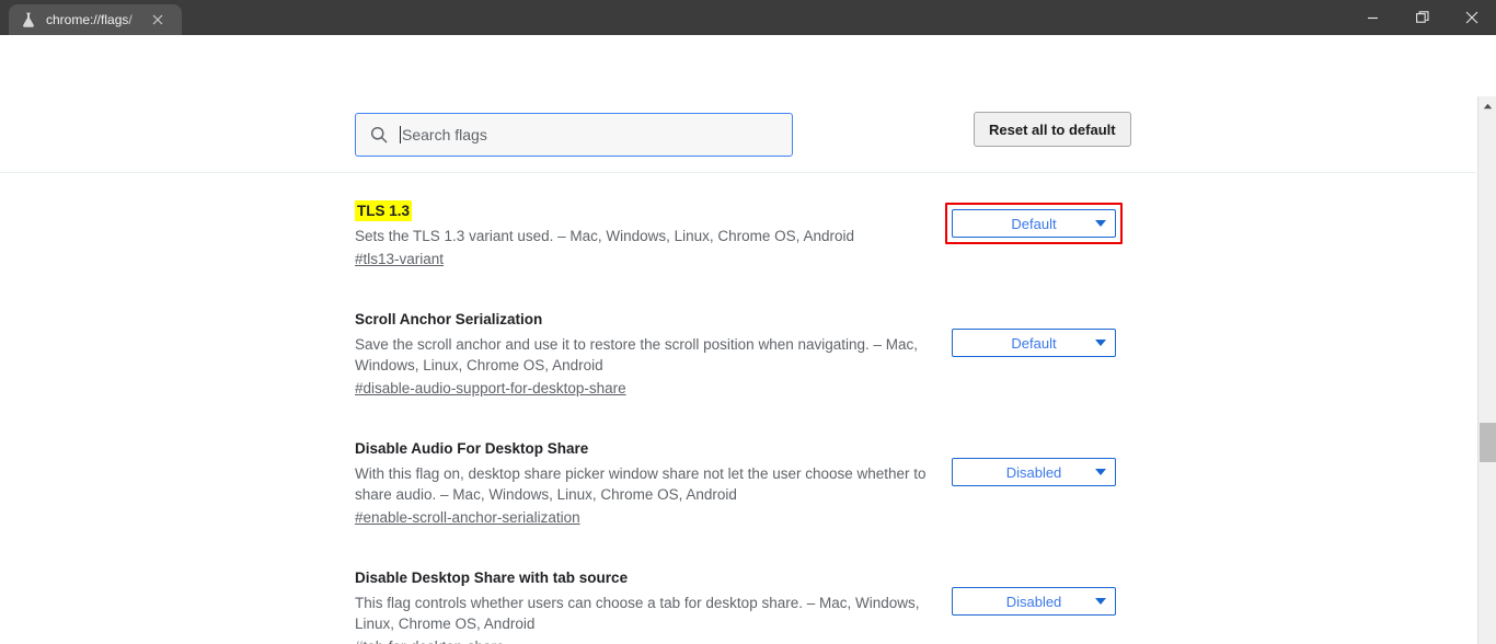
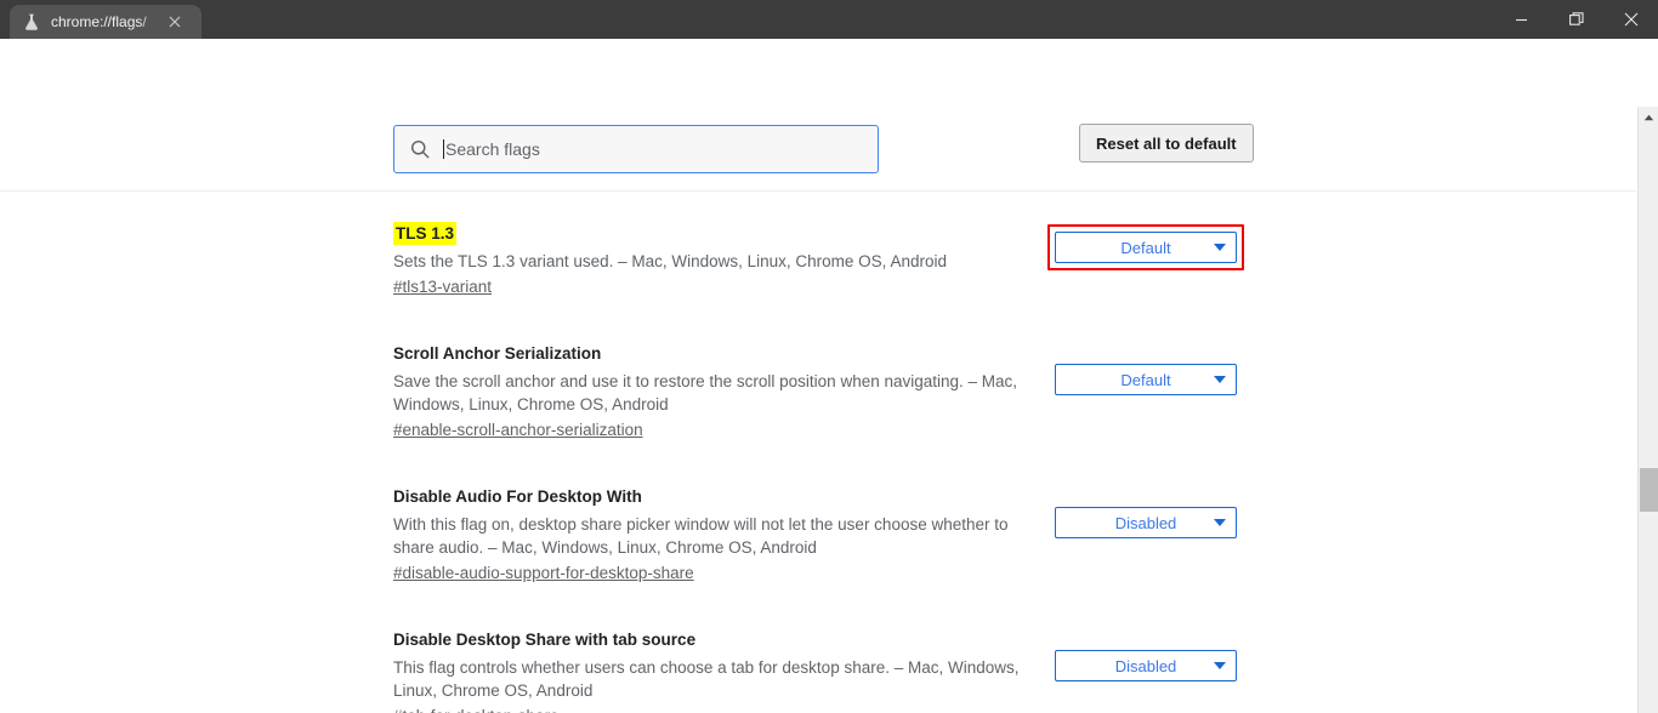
  chrome://flags/
  Search flags
  Reset all to default
  TLS 1.3
  Sets the TLS 1.3 variant used. – Mac, Windows, Linux, Chrome OS, Android
  #tls13-variant
  Default
  Scroll Anchor Serialization
  Save the scroll anchor and use it to restore the scroll position when navigating. – Mac, Windows, Linux, Chrome OS, Android
- #disable-audio-support-for-desktop-share
+ #enable-scroll-anchor-serialization
  Default
- Disable Audio For Desktop Share
+ Disable Audio For Desktop With
- With this flag on, desktop share picker window share not let the user choose whether to share audio. – Mac, Windows, Linux, Chrome OS, Android
+ With this flag on, desktop share picker window will not let the user choose whether to share audio. – Mac, Windows, Linux, Chrome OS, Android
- #enable-scroll-anchor-serialization
+ #disable-audio-support-for-desktop-share
  Disabled
  Disable Desktop Share with tab source
  This flag controls whether users can choose a tab for desktop share. – Mac, Windows, Linux, Chrome OS, Android
  Disabled
